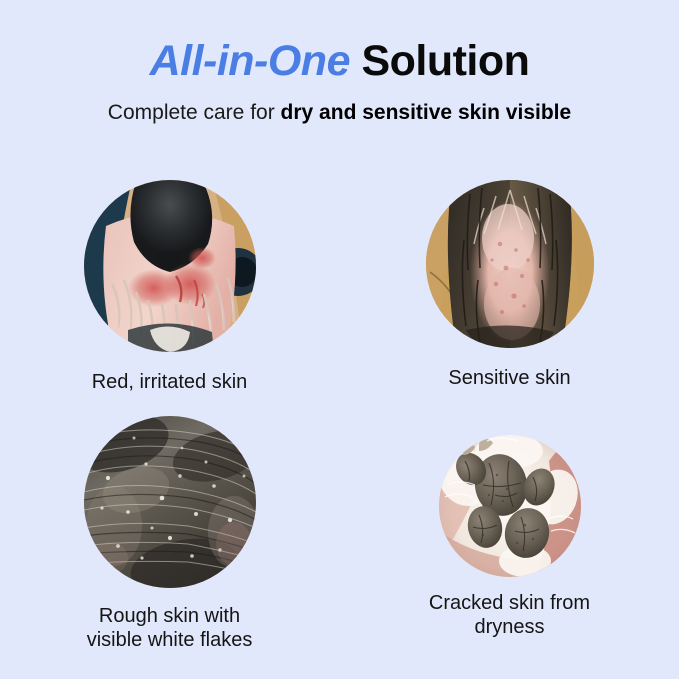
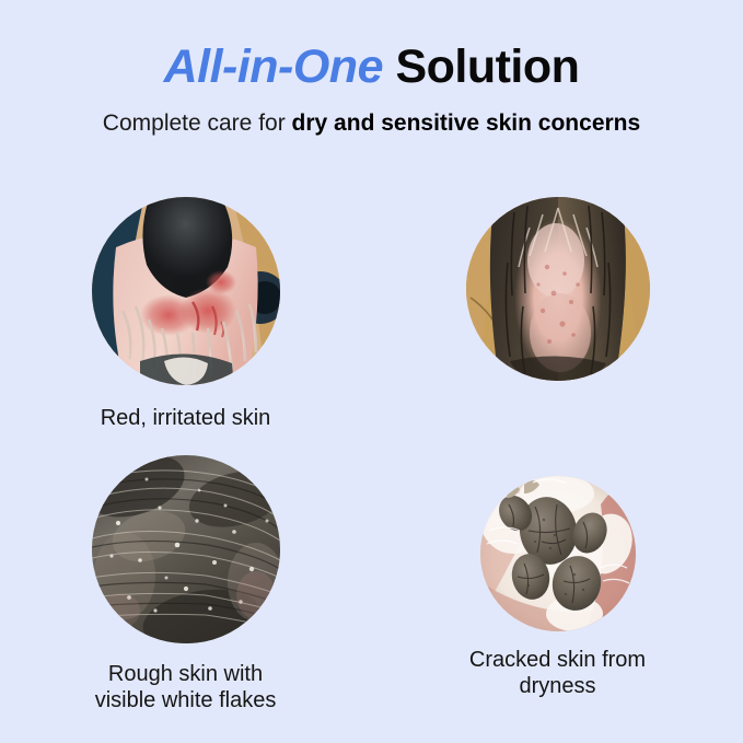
  All-in-One Solution
- Complete care for dry and sensitive skin visible
+ Complete care for dry and sensitive skin concerns
  Red, irritated skin
- Sensitive skin
  Rough skin with
  visible white flakes
  Cracked skin from
  dryness
